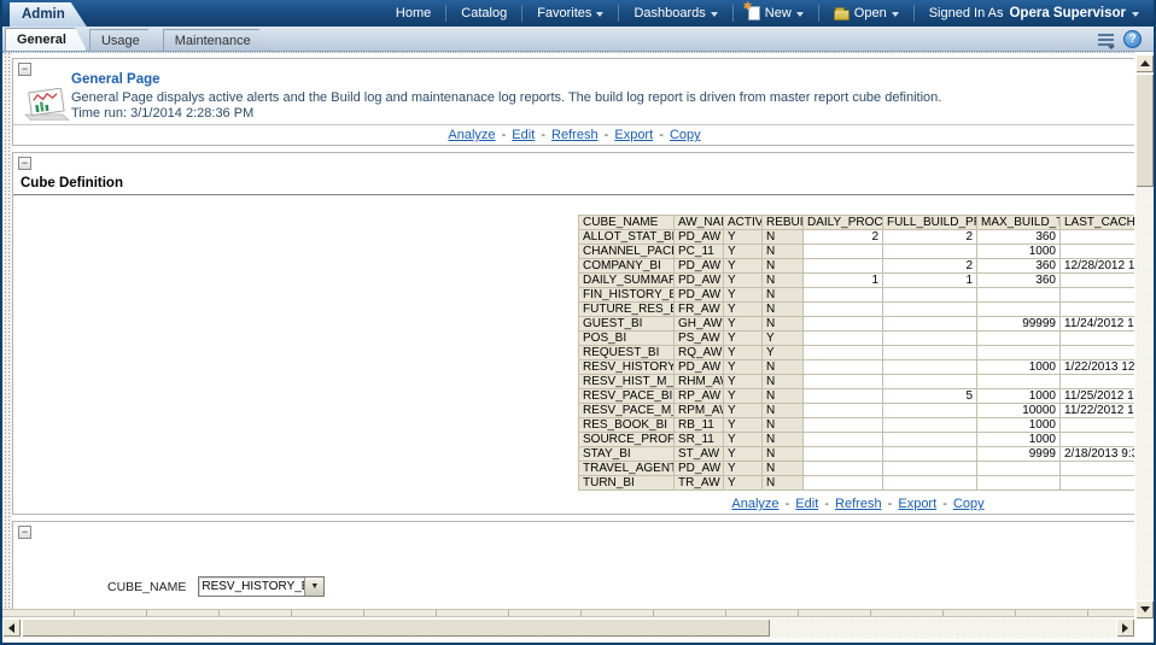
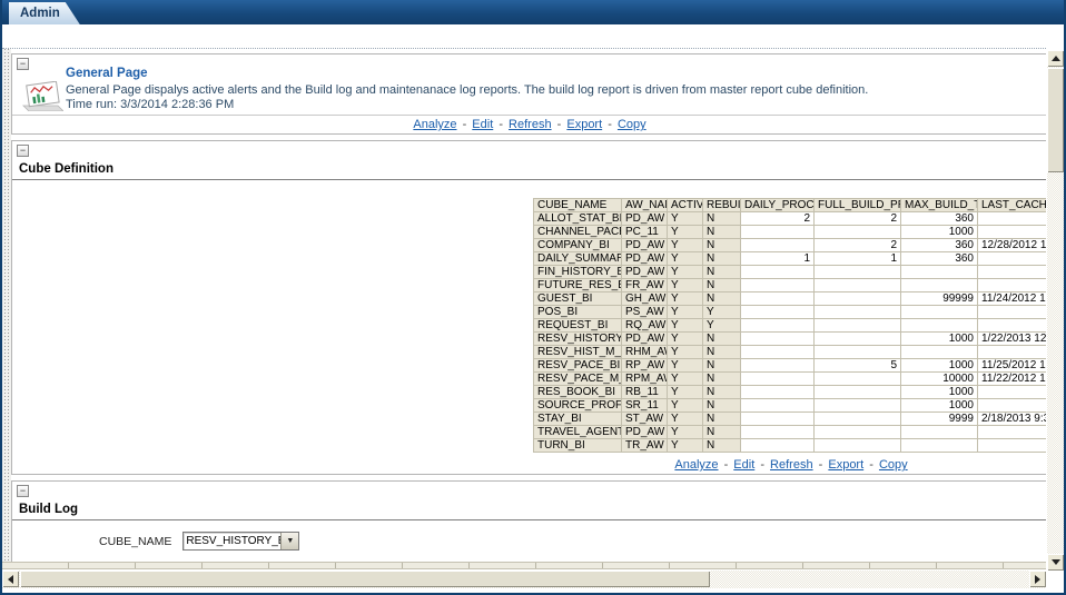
  Admin
- Home
- Catalog
- Favorites
- Dashboards
- New
- Open
- Signed In As
- Opera Supervisor
- General
- Usage
- Maintenance
- ?
  −
  General Page
  General Page dispalys active alerts and the Build log and maintenanace log reports. The build log report is driven from master report cube definition.
- Time run: 3/1/2014 2:28:36 PM
+ Time run: 3/3/2014 2:28:36 PM
  Analyze - Edit - Refresh - Export - Copy
  −
  Cube Definition
  CUBE_NAME	AW_NA	ACTIV	REBUI	DAILY_PROC	FULL_BUILD_P	MAX_BUILD_	LAST_CACH
  ALLOT_STAT_BI	PD_AW	Y	N	2	2	360
  CHANNEL_PAC	PC_11	Y	N			1000
  COMPANY_BI	PD_AW	Y	N		2	360	12/28/2012 1
  DAILY_SUMMAR	PD_AW	Y	N	1	1	360
  FIN_HISTORY_B	PD_AW	Y	N
  FUTURE_RES_	FR_AW	Y	N
  GUEST_BI	GH_AW	Y	N			99999	11/24/2012 1
  POS_BI	PS_AW	Y	Y
  REQUEST_BI	RQ_AW	Y	Y
  RESV_HISTORY	PD_AW	Y	N			1000	1/22/2013 12
  RESV_HIST_M_	RHM_A	Y	N
  RESV_PACE_BI	RP_AW	Y	N		5	1000	11/25/2012 1
  RESV_PACE_M	RPM_A	Y	N			10000	11/22/2012 1
  RES_BOOK_BI	RB_11	Y	N			1000
  SOURCE_PROF	SR_11	Y	N			1000
  STAY_BI	ST_AW	Y	N			9999	2/18/2013 9:
  TRAVEL_AGEN	PD_AW	Y	N
  TURN_BI	TR_AW	Y	N
  Analyze - Edit - Refresh - Export - Copy
  −
+ Build Log
  CUBE_NAME
  RESV_HISTORY_
